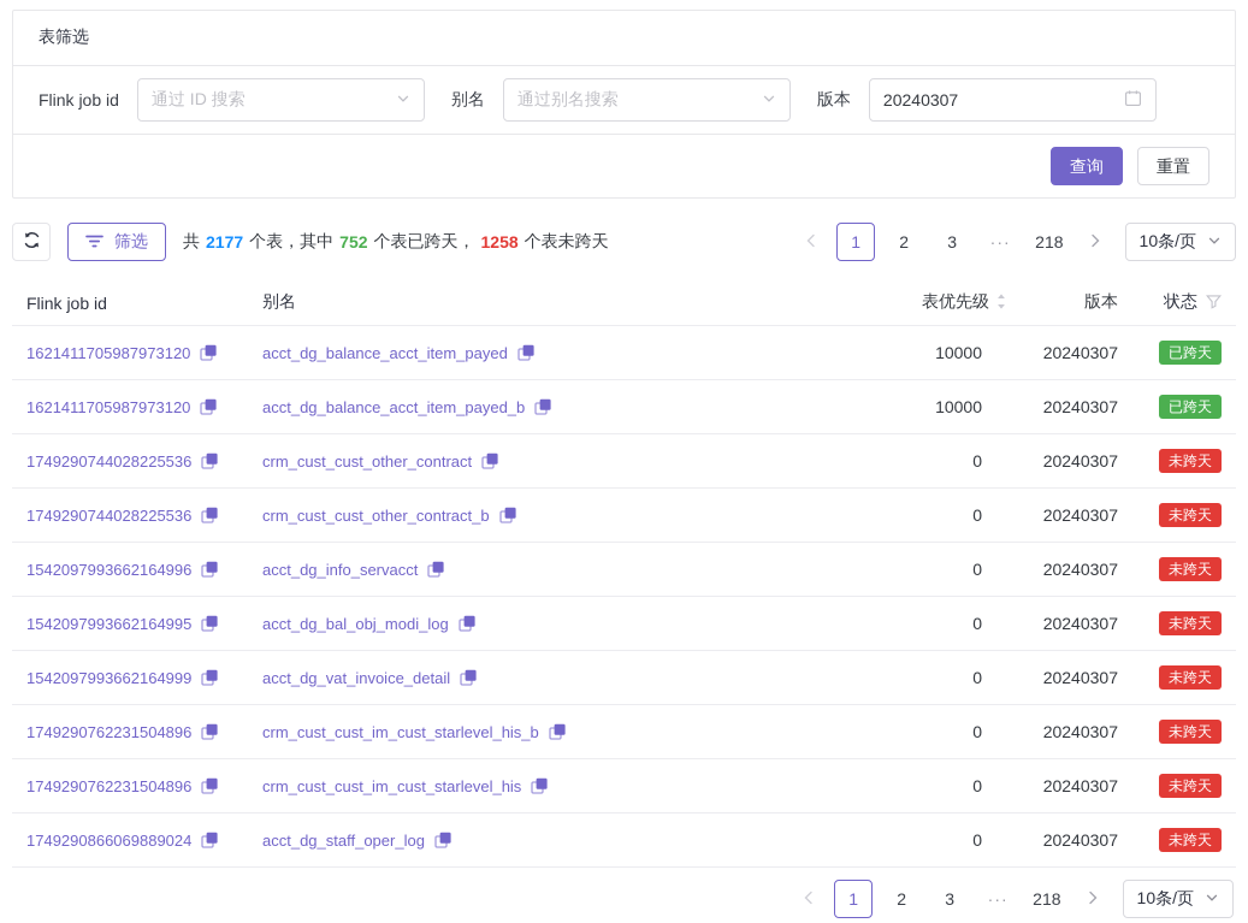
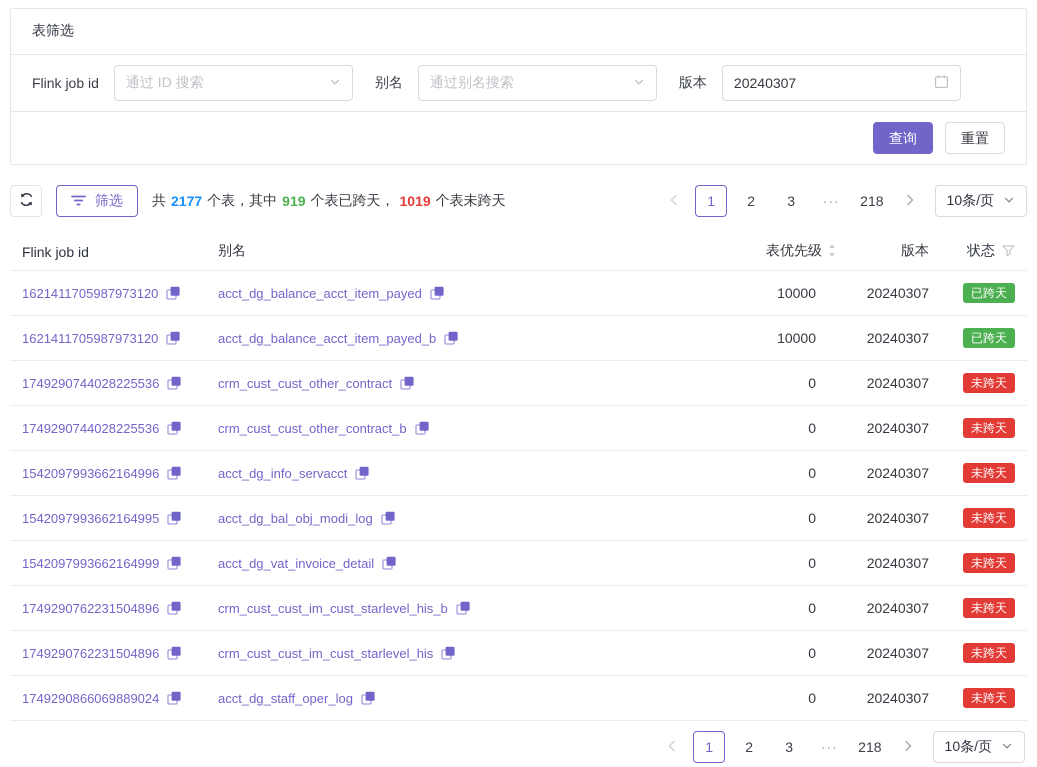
  表筛选
  Flink job id
  通过 ID 搜索
  别名
  通过别名搜索
  版本
  20240307
  查询
  重置
  筛选
  共
  2177
  个表，其中
- 752
+ 919
  个表已跨天，
- 1258
+ 1019
  个表未跨天
  1
  2
  3
  ···
  218
  10条/页
  Flink job id
  别名
  表优先级
  版本
  状态
  1621411705987973120
  acct_dg_balance_acct_item_payed
  10000
  20240307
  已跨天
  1621411705987973120
  acct_dg_balance_acct_item_payed_b
  10000
  20240307
  已跨天
  1749290744028225536
  crm_cust_cust_other_contract
  0
  20240307
  未跨天
  1749290744028225536
  crm_cust_cust_other_contract_b
  0
  20240307
  未跨天
  1542097993662164996
  acct_dg_info_servacct
  0
  20240307
  未跨天
  1542097993662164995
  acct_dg_bal_obj_modi_log
  0
  20240307
  未跨天
  1542097993662164999
  acct_dg_vat_invoice_detail
  0
  20240307
  未跨天
  1749290762231504896
  crm_cust_cust_im_cust_starlevel_his_b
  0
  20240307
  未跨天
  1749290762231504896
  crm_cust_cust_im_cust_starlevel_his
  0
  20240307
  未跨天
  1749290866069889024
  acct_dg_staff_oper_log
  0
  20240307
  未跨天
  1
  2
  3
  ···
  218
  10条/页
